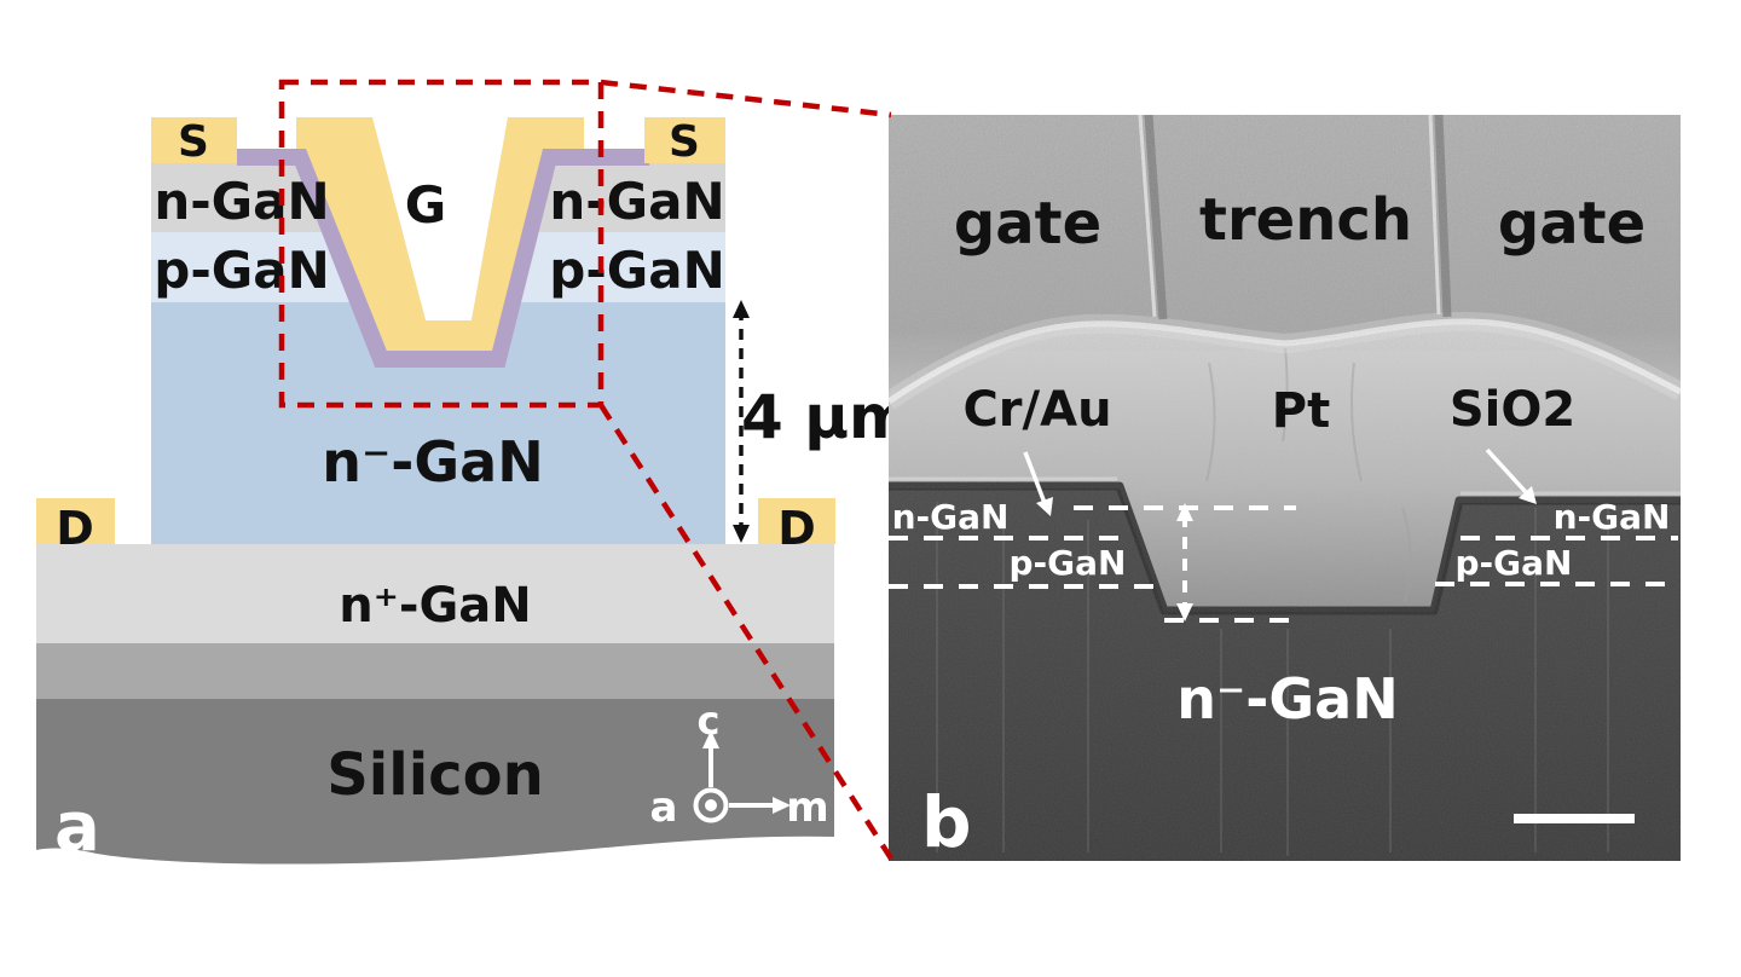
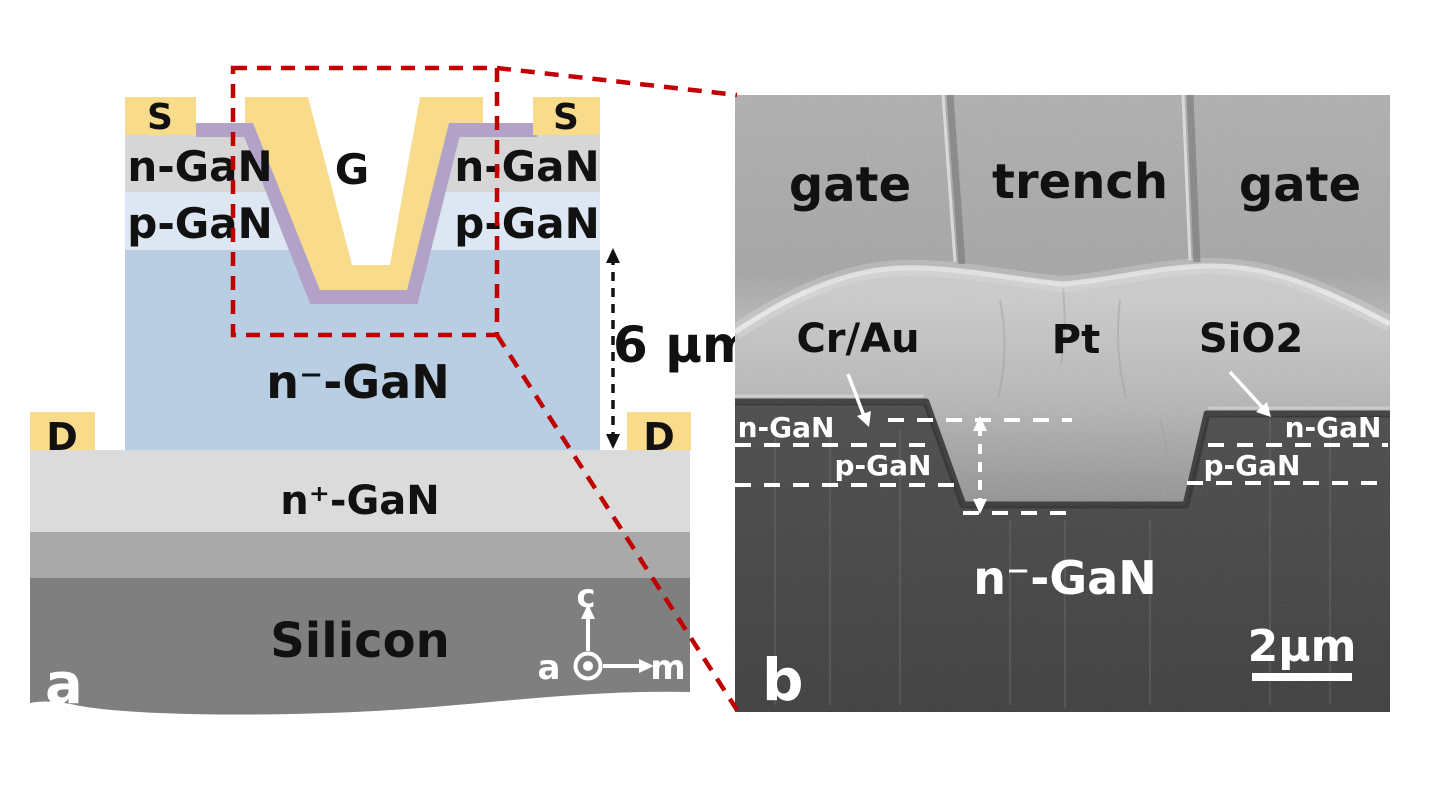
  S
  S
  G
  n-GaN
  n-GaN
  p-GaN
  p-GaN
  n⁻-GaN
  n⁺-GaN
  Silicon
  D
  D
  a
- 4 μm
+ 6 μm
  c
  a
  m
  gate
  trench
  gate
  Cr/Au
  Pt
  SiO2
  n-GaN
  n-GaN
  p-GaN
  p-GaN
  n⁻-GaN
+ 2μm
  b
